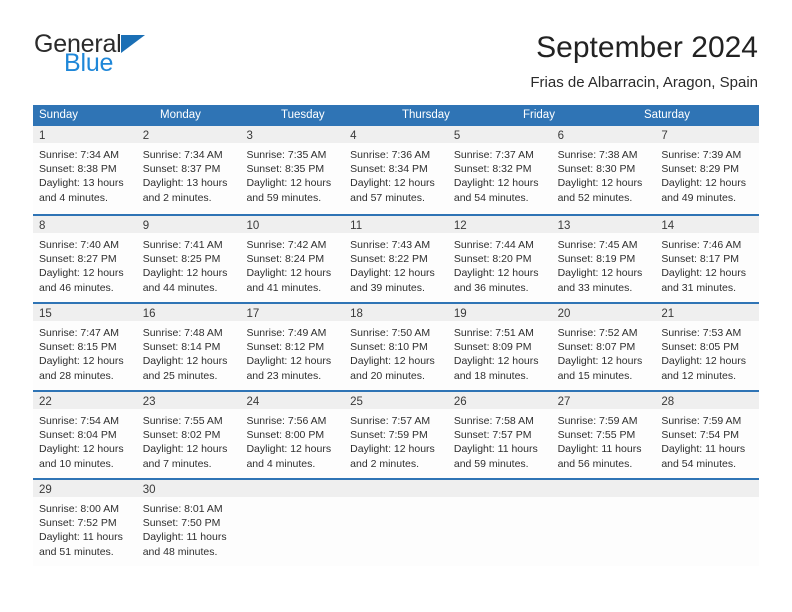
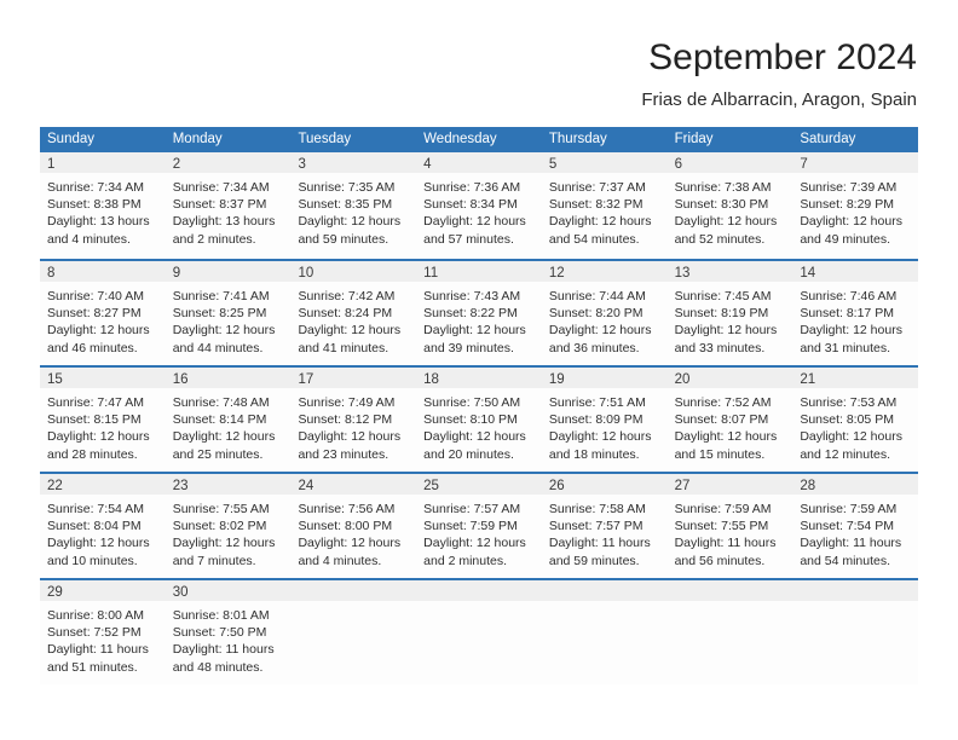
- General
- Blue
  September 2024
  Frias de Albarracin, Aragon, Spain
  Sunday
  Monday
  Tuesday
+ Wednesday
  Thursday
  Friday
  Saturday
  1
  Sunrise: 7:34 AM
  Sunset: 8:38 PM
  Daylight: 13 hours
  and 4 minutes.
  2
  Sunrise: 7:34 AM
  Sunset: 8:37 PM
  Daylight: 13 hours
  and 2 minutes.
  3
  Sunrise: 7:35 AM
  Sunset: 8:35 PM
  Daylight: 12 hours
  and 59 minutes.
  4
  Sunrise: 7:36 AM
  Sunset: 8:34 PM
  Daylight: 12 hours
  and 57 minutes.
  5
  Sunrise: 7:37 AM
  Sunset: 8:32 PM
  Daylight: 12 hours
  and 54 minutes.
  6
  Sunrise: 7:38 AM
  Sunset: 8:30 PM
  Daylight: 12 hours
  and 52 minutes.
  7
  Sunrise: 7:39 AM
  Sunset: 8:29 PM
  Daylight: 12 hours
  and 49 minutes.
  8
  Sunrise: 7:40 AM
  Sunset: 8:27 PM
  Daylight: 12 hours
  and 46 minutes.
  9
  Sunrise: 7:41 AM
  Sunset: 8:25 PM
  Daylight: 12 hours
  and 44 minutes.
  10
  Sunrise: 7:42 AM
  Sunset: 8:24 PM
  Daylight: 12 hours
  and 41 minutes.
  11
  Sunrise: 7:43 AM
  Sunset: 8:22 PM
  Daylight: 12 hours
  and 39 minutes.
  12
  Sunrise: 7:44 AM
  Sunset: 8:20 PM
  Daylight: 12 hours
  and 36 minutes.
  13
  Sunrise: 7:45 AM
  Sunset: 8:19 PM
  Daylight: 12 hours
  and 33 minutes.
  14
  Sunrise: 7:46 AM
  Sunset: 8:17 PM
  Daylight: 12 hours
  and 31 minutes.
  15
  Sunrise: 7:47 AM
  Sunset: 8:15 PM
  Daylight: 12 hours
  and 28 minutes.
  16
  Sunrise: 7:48 AM
  Sunset: 8:14 PM
  Daylight: 12 hours
  and 25 minutes.
  17
  Sunrise: 7:49 AM
  Sunset: 8:12 PM
  Daylight: 12 hours
  and 23 minutes.
  18
  Sunrise: 7:50 AM
  Sunset: 8:10 PM
  Daylight: 12 hours
  and 20 minutes.
  19
  Sunrise: 7:51 AM
  Sunset: 8:09 PM
  Daylight: 12 hours
  and 18 minutes.
  20
  Sunrise: 7:52 AM
  Sunset: 8:07 PM
  Daylight: 12 hours
  and 15 minutes.
  21
  Sunrise: 7:53 AM
  Sunset: 8:05 PM
  Daylight: 12 hours
  and 12 minutes.
  22
  Sunrise: 7:54 AM
  Sunset: 8:04 PM
  Daylight: 12 hours
  and 10 minutes.
  23
  Sunrise: 7:55 AM
  Sunset: 8:02 PM
  Daylight: 12 hours
  and 7 minutes.
  24
  Sunrise: 7:56 AM
  Sunset: 8:00 PM
  Daylight: 12 hours
  and 4 minutes.
  25
  Sunrise: 7:57 AM
  Sunset: 7:59 PM
  Daylight: 12 hours
  and 2 minutes.
  26
  Sunrise: 7:58 AM
  Sunset: 7:57 PM
  Daylight: 11 hours
  and 59 minutes.
  27
  Sunrise: 7:59 AM
  Sunset: 7:55 PM
  Daylight: 11 hours
  and 56 minutes.
  28
  Sunrise: 7:59 AM
  Sunset: 7:54 PM
  Daylight: 11 hours
  and 54 minutes.
  29
  Sunrise: 8:00 AM
  Sunset: 7:52 PM
  Daylight: 11 hours
  and 51 minutes.
  30
  Sunrise: 8:01 AM
  Sunset: 7:50 PM
  Daylight: 11 hours
  and 48 minutes.
